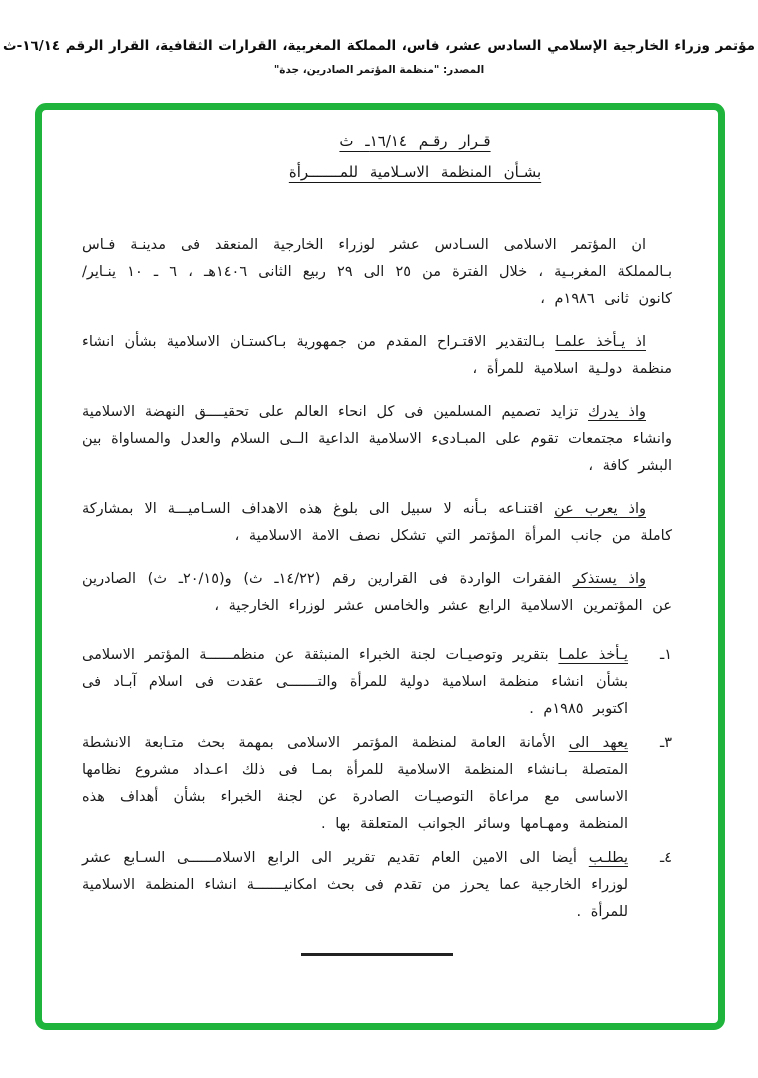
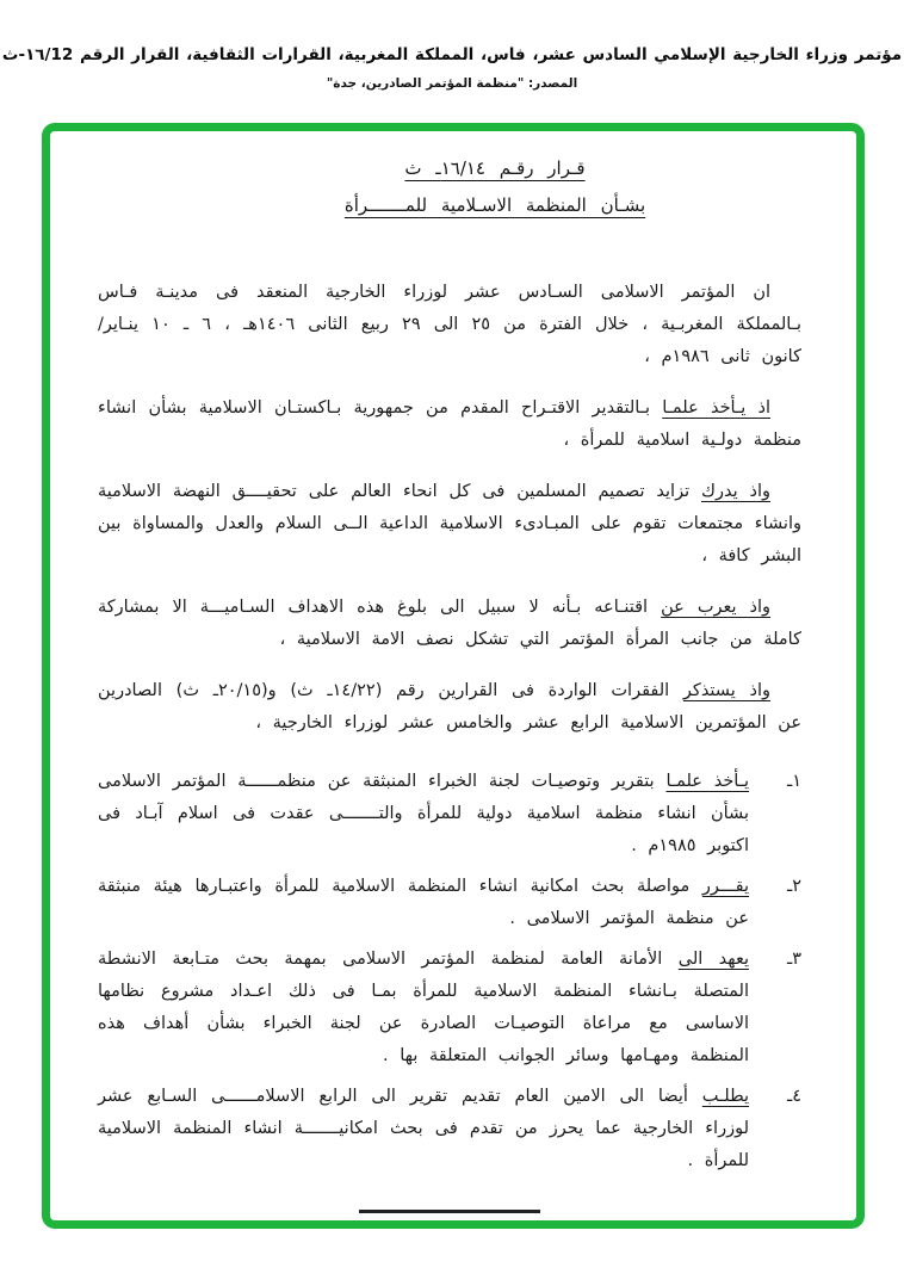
- مؤتمر وزراء الخارجية الإسلامي السادس عشر، فاس، المملكة المغربية، القرارات الثقافية، القرار الرقم ١٦/١٤-ث
+ مؤتمر وزراء الخارجية الإسلامي السادس عشر، فاس، المملكة المغربية، القرارات الثقافية، القرار الرقم ١٦/12-ث
  المصدر: "منظمة المؤتمر الصادرين، جدة"
  قـرار رقـم ١٦/١٤ـ ث
  بشـأن المنظمة الاسـلامية للمـــــــرأة
  ان المؤتمر الاسلامى السـادس عشر لوزراء الخارجية المنعقد فى مدينـة فـاس بـالمملكة المغربـية ، خلال الفترة من ٢٥ الى ٢٩ ربيع الثانى ١٤٠٦هـ ، ٦ ـ ١٠ ينـاير/ كانون ثانى ١٩٨٦م ،
  اذ يـأخذ علمـا بـالتقدير الاقتـراح المقدم من جمهورية بـاكستـان الاسلامية بشأن انشاء منظمة دولـية اسلامية للمرأة ،
  واذ يدرك تزايد تصميم المسلمين فى كل انحاء العالم على تحقيــــق النهضة الاسلامية وانشاء مجتمعات تقوم على المبـادىء الاسلامية الداعية الــى السلام والعدل والمساواة بين البشر كافة ،
  واذ يعرب عن اقتنـاعه بـأنه لا سبيل الى بلوغ هذه الاهداف السـاميـــة الا بمشاركة كاملة من جانب المرأة المؤتمر التي تشكل نصف الامة الاسلامية ،
  واذ يستذكر الفقرات الواردة فى القرارين رقم (١٤/٢٢ـ ث) و(٢٠/١٥ـ ث) الصادرين عن المؤتمرين الاسلامية الرابع عشر والخامس عشر لوزراء الخارجية ،
  ١ـ
  يـأخذ علمـا بتقرير وتوصيـات لجنة الخبراء المنبثقة عن منظمــــــة المؤتمر الاسلامى بشأن انشاء منظمة اسلامية دولية للمرأة والتـــــــى عقدت فى اسلام آبـاد فى اكتوبر ١٩٨٥م .
+ ٢ـ
+ يقـــرر مواصلة بحث امكانية انشاء المنظمة الاسلامية للمرأة واعتبـارها هيئة منبثقة عن منظمة المؤتمر الاسلامى .
  ٣ـ
  يعهد الى الأمانة العامة لمنظمة المؤتمر الاسلامى بمهمة بحث متـابعة الانشطة المتصلة بـانشاء المنظمة الاسلامية للمرأة بمـا فى ذلك اعـداد مشروع نظامها الاساسى مع مراعاة التوصيـات الصادرة عن لجنة الخبراء بشأن أهداف هذه المنظمة ومهـامها وسائر الجوانب المتعلقة بها .
  ٤ـ
  يطلـب أيضا الى الامين العام تقديم تقرير الى الرابع الاسلامــــــى السـابع عشر لوزراء الخارجية عما يحرز من تقدم فى بحث امكانيـــــــة انشاء المنظمة الاسلامية للمرأة .
